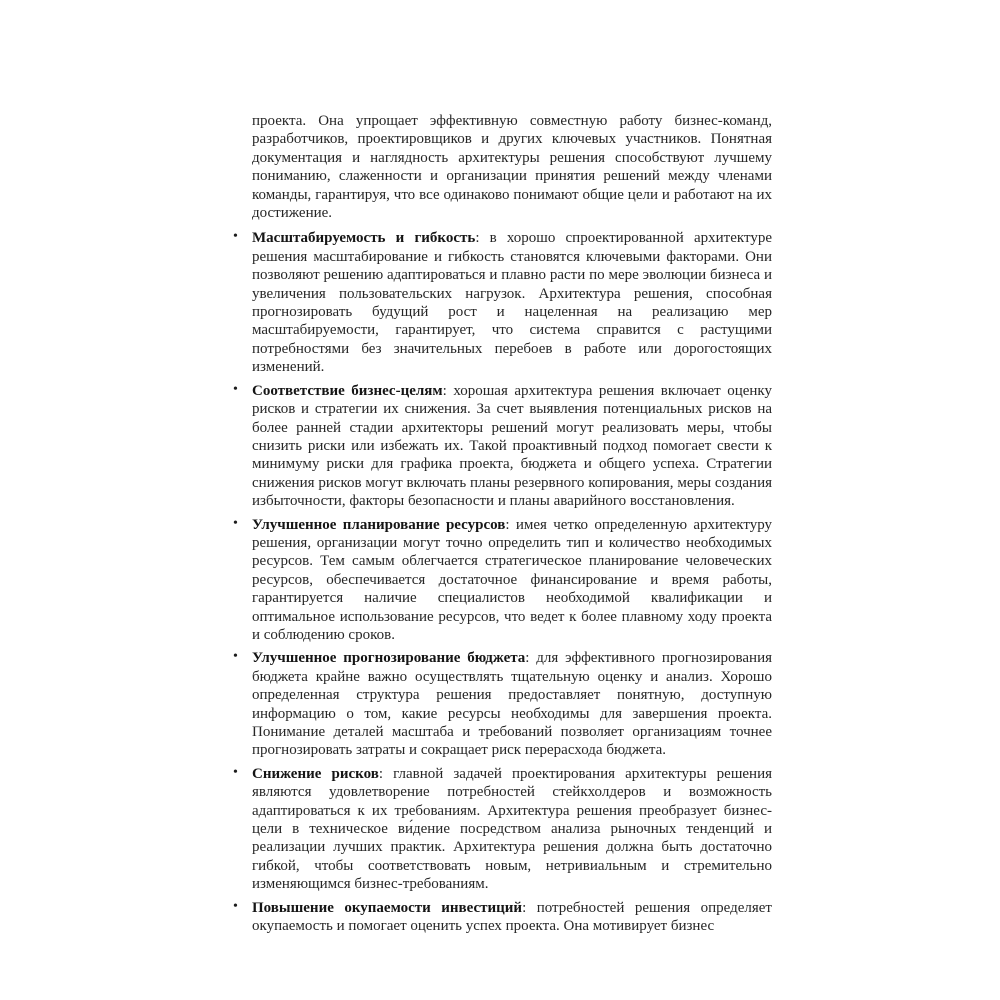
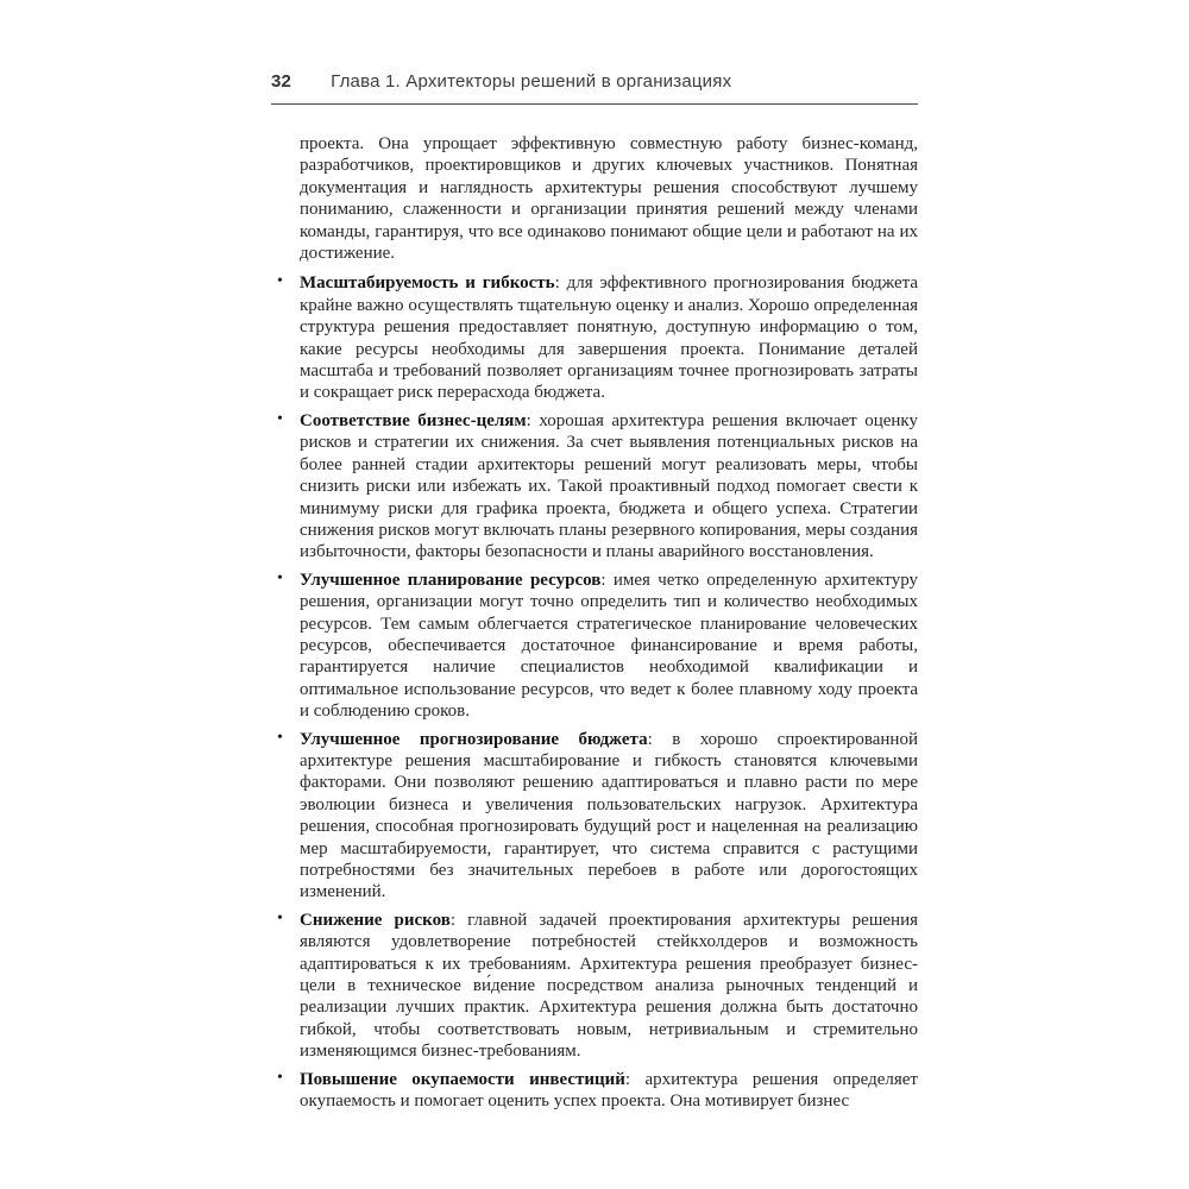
+ 32
+ Глава 1. Архитекторы решений в организациях
  проекта. Она упрощает эффективную совместную работу бизнес-команд, разработчиков, проектировщиков и других ключевых участников. Понятная документация и наглядность архитектуры решения способствуют лучшему пониманию, слаженности и организации принятия решений между членами команды, гарантируя, что все одинаково понимают общие цели и работают на их достижение.
  •
- Масштабируемость и гибкость: в хорошо спроектированной архитектуре решения масштабирование и гибкость становятся ключевыми факторами. Они позволяют решению адаптироваться и плавно расти по мере эволюции бизнеса и увеличения пользовательских нагрузок. Архитектура решения, способная прогнозировать будущий рост и нацеленная на реализацию мер масштабируемости, гарантирует, что система справится с растущими потребностями без значительных перебоев в работе или дорогостоящих изменений.
+ Масштабируемость и гибкость: для эффективного прогнозирования бюджета крайне важно осуществлять тщательную оценку и анализ. Хорошо определенная структура решения предоставляет понятную, доступную информацию о том, какие ресурсы необходимы для завершения проекта. Понимание деталей масштаба и требований позволяет организациям точнее прогнозировать затраты и сокращает риск перерасхода бюджета.
  •
  Соответствие бизнес-целям: хорошая архитектура решения включает оценку рисков и стратегии их снижения. За счет выявления потенциальных рисков на более ранней стадии архитекторы решений могут реализовать меры, чтобы снизить риски или избежать их. Такой проактивный подход помогает свести к минимуму риски для графика проекта, бюджета и общего успеха. Стратегии снижения рисков могут включать планы резервного копирования, меры создания избыточности, факторы безопасности и планы аварийного восстановления.
  •
  Улучшенное планирование ресурсов: имея четко определенную архитектуру решения, организации могут точно определить тип и количество необходимых ресурсов. Тем самым облегчается стратегическое планирование человеческих ресурсов, обеспечивается достаточное финансирование и время работы, гарантируется наличие специалистов необходимой квалификации и оптимальное использование ресурсов, что ведет к более плавному ходу проекта и соблюдению сроков.
  •
- Улучшенное прогнозирование бюджета: для эффективного прогнозирования бюджета крайне важно осуществлять тщательную оценку и анализ. Хорошо определенная структура решения предоставляет понятную, доступную информацию о том, какие ресурсы необходимы для завершения проекта. Понимание деталей масштаба и требований позволяет организациям точнее прогнозировать затраты и сокращает риск перерасхода бюджета.
+ Улучшенное прогнозирование бюджета: в хорошо спроектированной архитектуре решения масштабирование и гибкость становятся ключевыми факторами. Они позволяют решению адаптироваться и плавно расти по мере эволюции бизнеса и увеличения пользовательских нагрузок. Архитектура решения, способная прогнозировать будущий рост и нацеленная на реализацию мер масштабируемости, гарантирует, что система справится с растущими потребностями без значительных перебоев в работе или дорогостоящих изменений.
  •
  Снижение рисков: главной задачей проектирования архитектуры решения являются удовлетворение потребностей стейкхолдеров и возможность адаптироваться к их требованиям. Архитектура решения преобразует бизнес-цели в техническое ви́дение посредством анализа рыночных тенденций и реализации лучших практик. Архитектура решения должна быть достаточно гибкой, чтобы соответствовать новым, нетривиальным и стремительно изменяющимся бизнес-требованиям.
  •
- Повышение окупаемости инвестиций: потребностей решения определяет окупаемость и помогает оценить успех проекта. Она мотивирует бизнес
+ Повышение окупаемости инвестиций: архитектура решения определяет окупаемость и помогает оценить успех проекта. Она мотивирует бизнес
